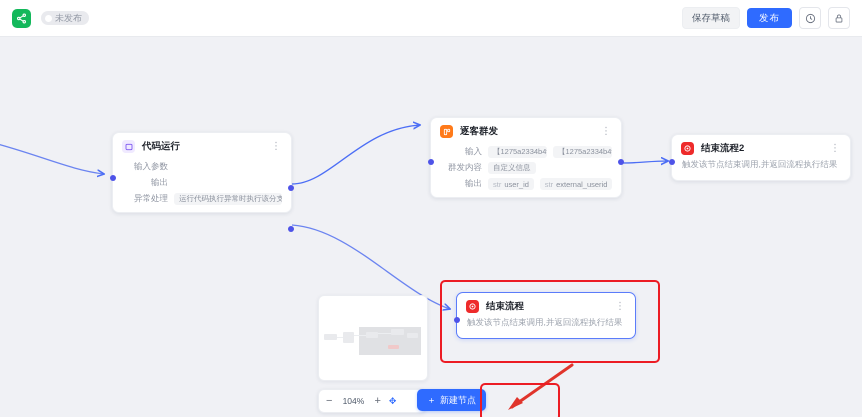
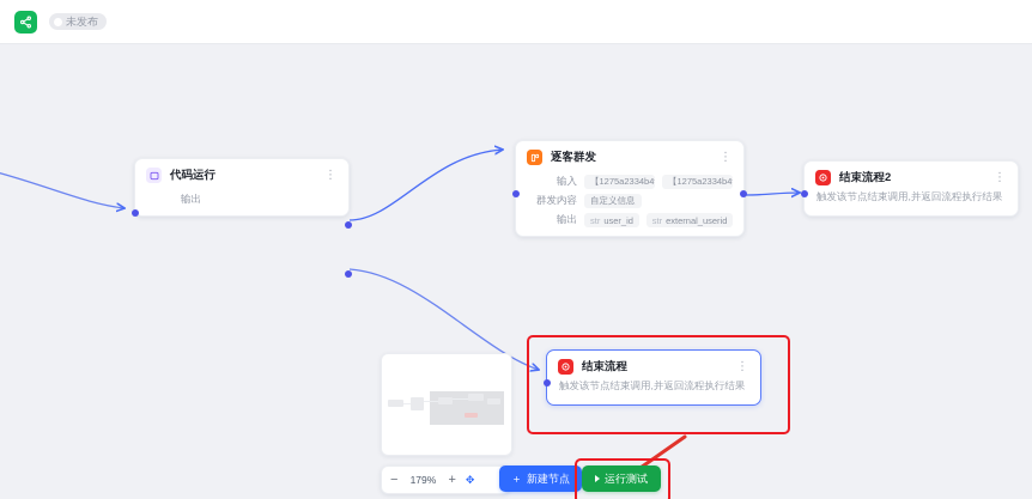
  未发布
- 保存草稿
- 发布
  代码运行
  ⋮
- 输入参数
  输出
- 异常处理
- 运行代码执行异常时执行该分支
  逐客群发
  ⋮
  输入
  【1275a2334b4
  【1275a2334b4
  群发内容
  自定义信息
  输出
  str
  user_id
  str
  external_userid
  结束流程2
  ⋮
  触发该节点结束调用,并返回流程执行结果
  结束流程
  ⋮
  触发该节点结束调用,并返回流程执行结果
  −
- 104%
+ 179%
  +
  ✥
  ＋
  新建节点
+ 运行测试
